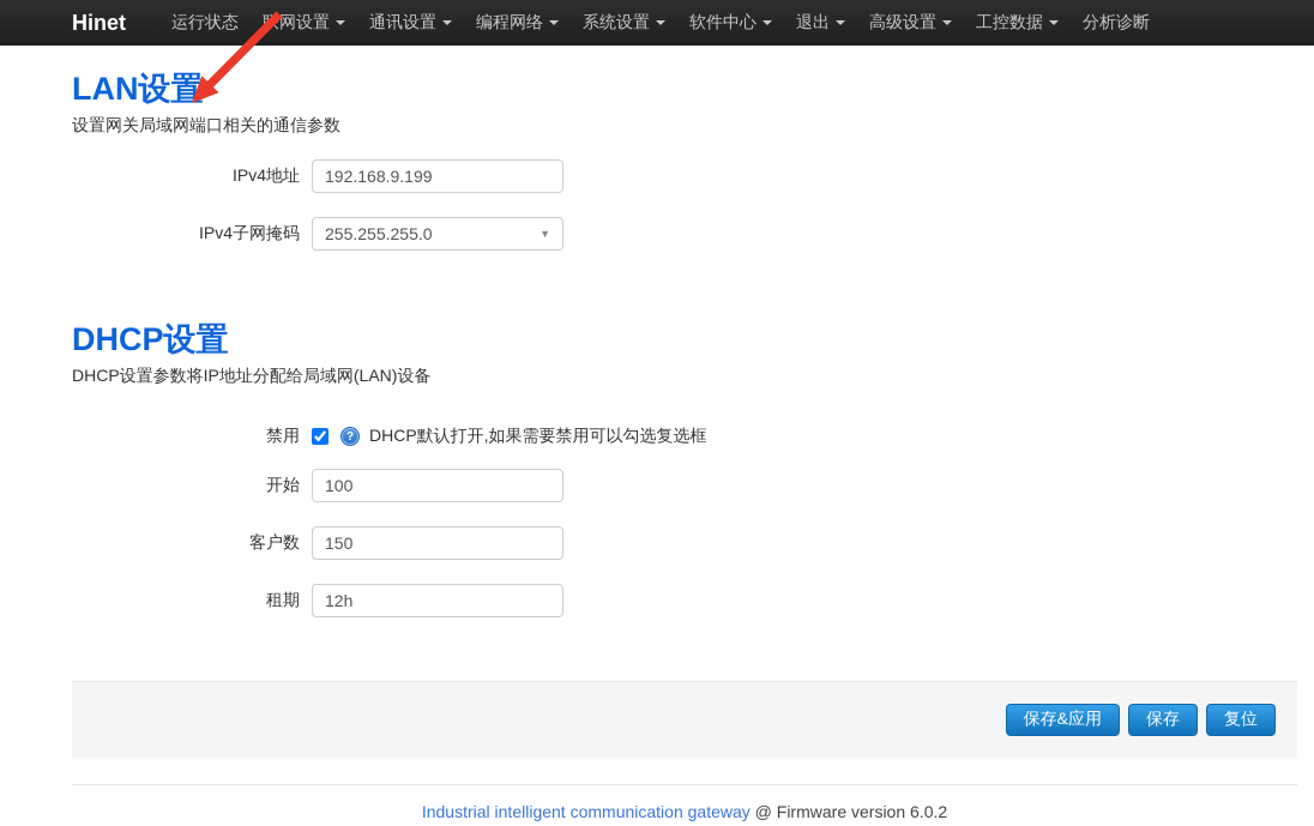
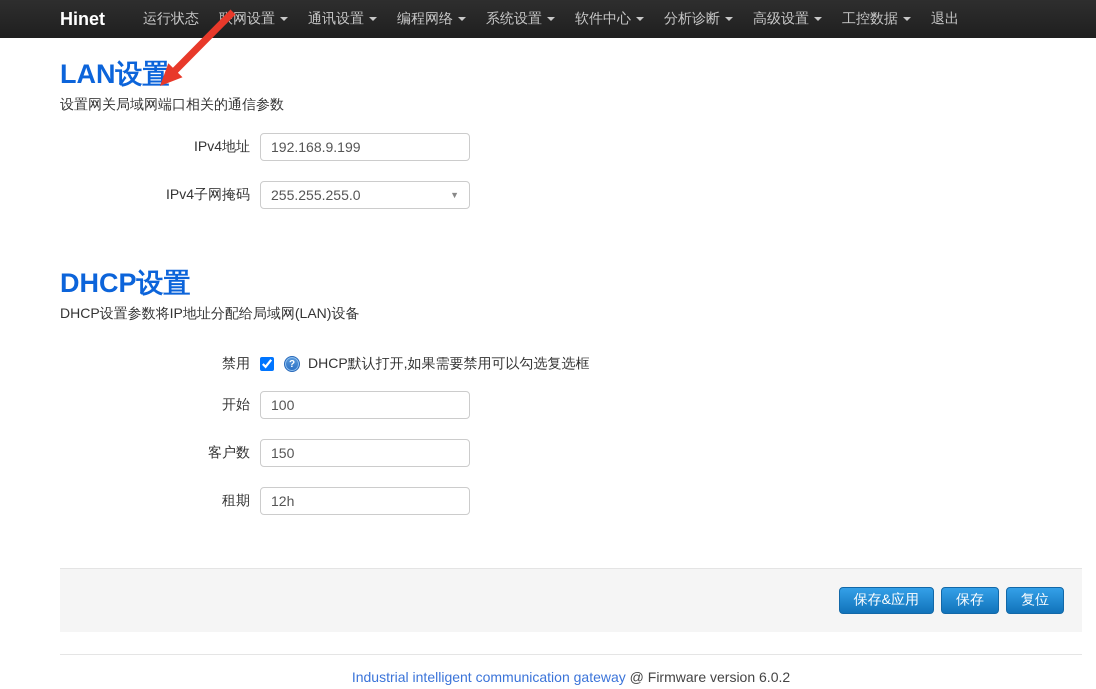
  Hinet
  运行状态
  网设置
  通讯设置
  编程网络
  系统设置
  软件中心
- 退出
+ 分析诊断
  高级设置
  工控数据
- 分析诊断
+ 退出
  LAN设置
  设置网关局域网端口相关的通信参数
  IPv4地址
  192.168.9.199
  IPv4子网掩码
  255.255.255.0
  ▼
  DHCP设置
  DHCP设置参数将IP地址分配给局域网(LAN)设备
  禁用
  ?
  DHCP默认打开,如果需要禁用可以勾选复选框
  开始
  100
  客户数
  150
  租期
  12h
  保存&应用
  保存
  复位
  Industrial intelligent communication gateway @ Firmware version 6.0.2
